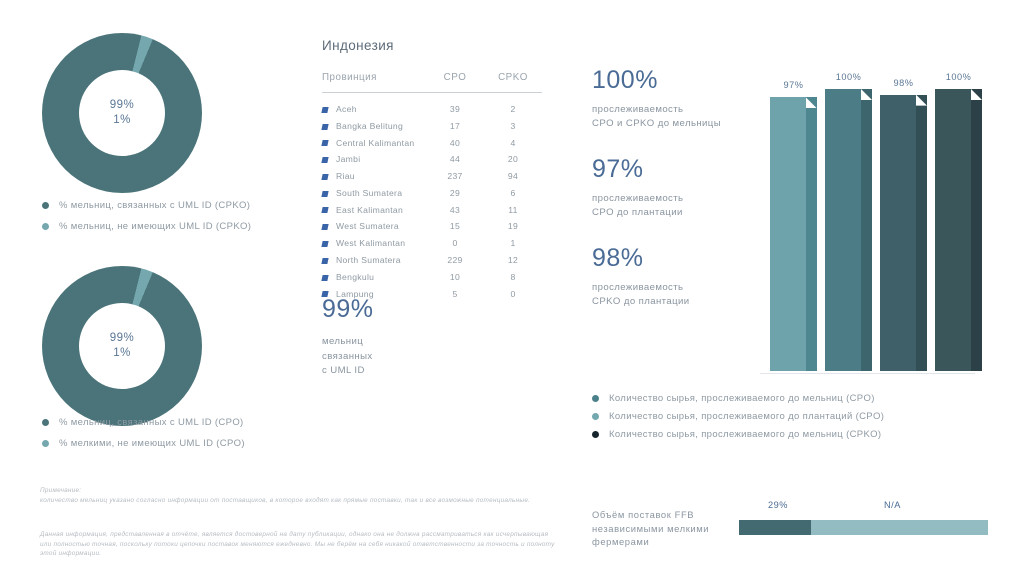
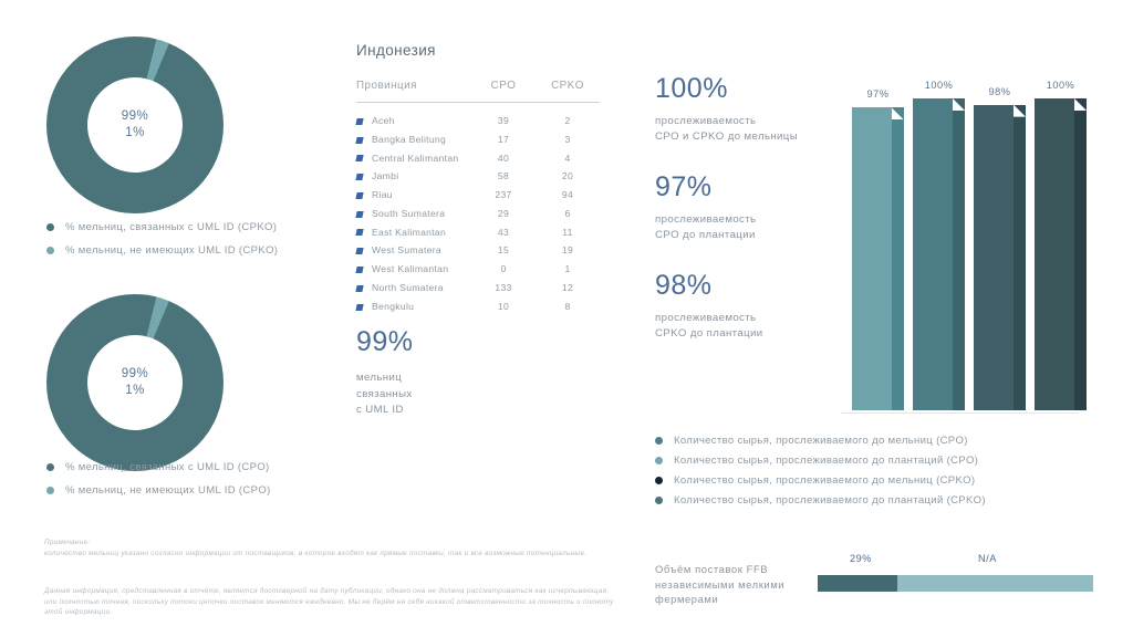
  99%
  1%
  % мельниц, связанных с UML ID (CPKO)
  % мельниц, не имеющих UML ID (CPKO)
  99%
  1%
  % мельниц, связанных с UML ID (CPO)
- % мелкими, не имеющих UML ID (CPO)
+ % мельниц, не имеющих UML ID (CPO)
  Индонезия
  Провинция	CPO	CPKO
  Aceh	39	2
  Bangka Belitung	17	3
  Central Kalimantan	40	4
- Jambi	44	20
+ Jambi	58	20
  Riau	237	94
  South Sumatera	29	6
  East Kalimantan	43	11
  West Sumatera	15	19
  West Kalimantan	0	1
- North Sumatera	229	12
+ North Sumatera	133	12
  Bengkulu	10	8
- Lampung	5	0
  99%
  мельниц
  связанных
  с UML ID
  100%
  прослеживаемость
  CPO и CPKO до мельницы
  97%
  прослеживаемость
  CPO до плантации
  98%
  прослеживаемость
  CPKO до плантации
  97%
  100%
  98%
  100%
  Количество сырья, прослеживаемого до мельниц (CPO)
  Количество сырья, прослеживаемого до плантаций (CPO)
  Количество сырья, прослеживаемого до мельниц (CPKO)
+ Количество сырья, прослеживаемого до плантаций (CPKO)
  Объём поставок FFB
  независимыми мелкими
  фермерами
  29%
  N/A
